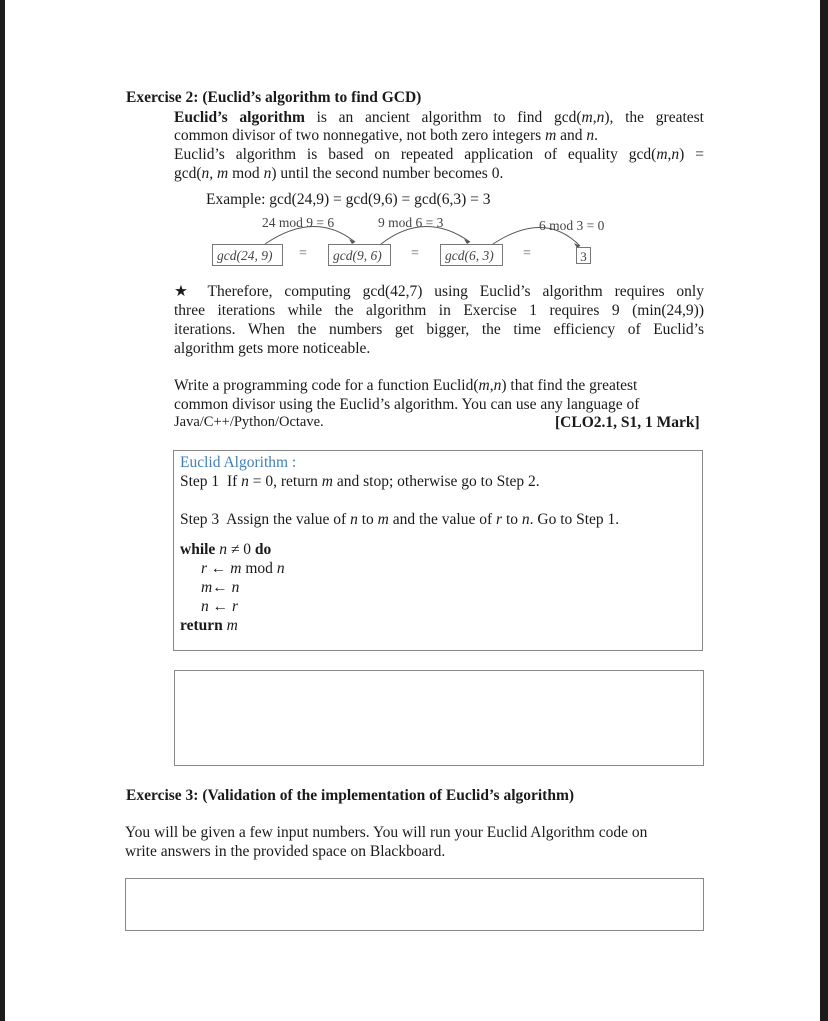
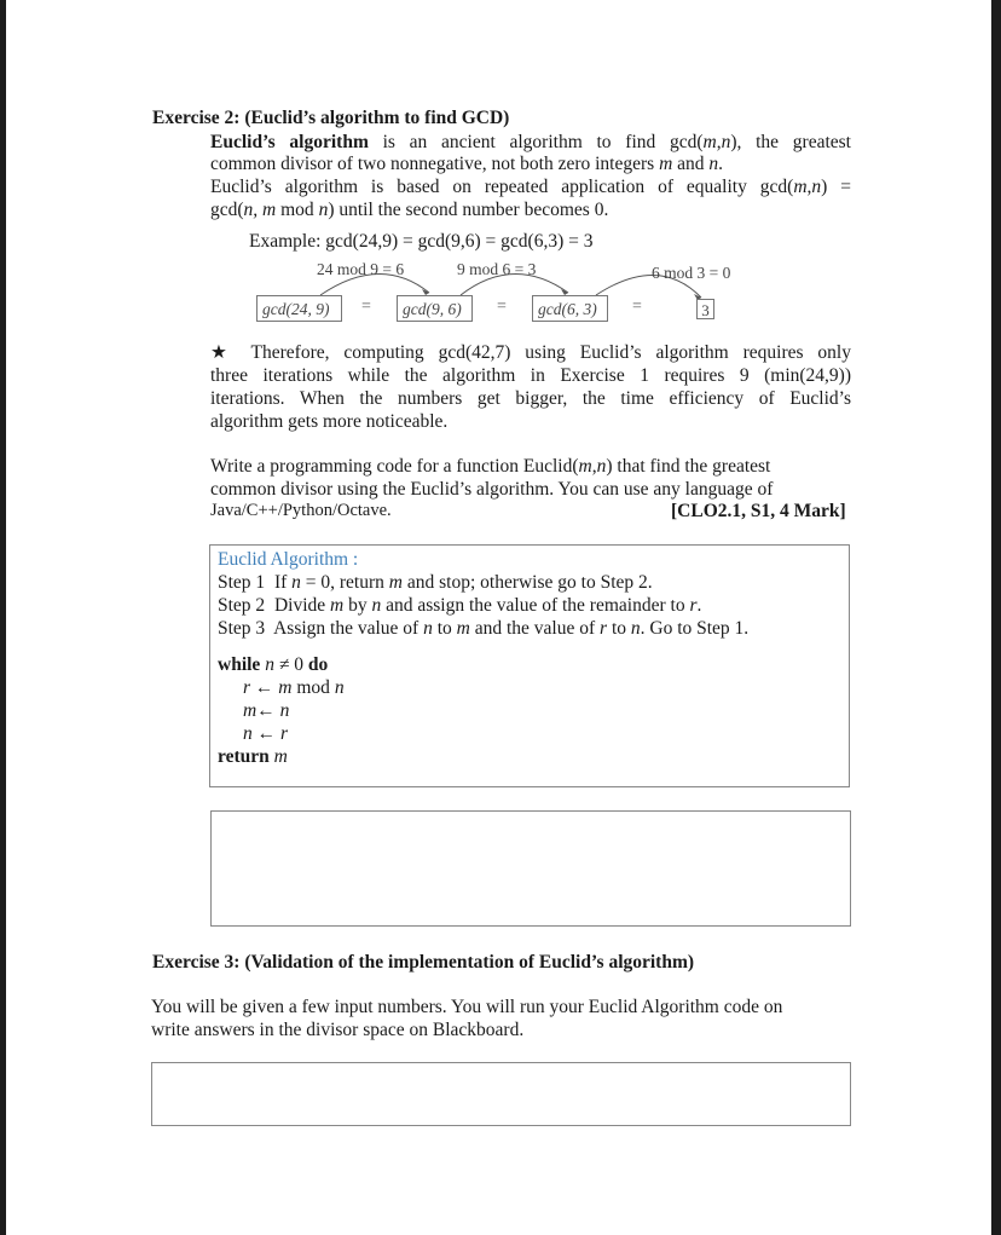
  Exercise 2: (Euclid’s algorithm to find GCD)
  Euclid’s algorithm is an ancient algorithm to find gcd(m,n), the greatest
  common divisor of two nonnegative, not both zero integers m and n.
  Euclid’s algorithm is based on repeated application of equality gcd(m,n) =
  gcd(n, m mod n) until the second number becomes 0.
  Example: gcd(24,9) = gcd(9,6) = gcd(6,3) = 3
  24 mod 9 = 6
  9 mod 6 = 3
  6 mod 3 = 0
  gcd(24, 9)
  =
  gcd(9, 6)
  =
  gcd(6, 3)
  =
  3
  ★ Therefore, computing gcd(42,7) using Euclid’s algorithm requires only
  three iterations while the algorithm in Exercise 1 requires 9 (min(24,9))
  iterations. When the numbers get bigger, the time efficiency of Euclid’s
  algorithm gets more noticeable.
  Write a programming code for a function Euclid(m,n) that find the greatest
  common divisor using the Euclid’s algorithm. You can use any language of
  Java/C++/Python/Octave.
- [CLO2.1, S1, 1 Mark]
+ [CLO2.1, S1, 4 Mark]
  Euclid Algorithm :
  Step 1 If n = 0, return m and stop; otherwise go to Step 2.
+ Step 2 Divide m by n and assign the value of the remainder to r.
  Step 3 Assign the value of n to m and the value of r to n. Go to Step 1.
  while n ≠ 0 do
  r ← m mod n
  m← n
  n ← r
  return m
  Exercise 3: (Validation of the implementation of Euclid’s algorithm)
  You will be given a few input numbers. You will run your Euclid Algorithm code on
- write answers in the provided space on Blackboard.
+ write answers in the divisor space on Blackboard.
